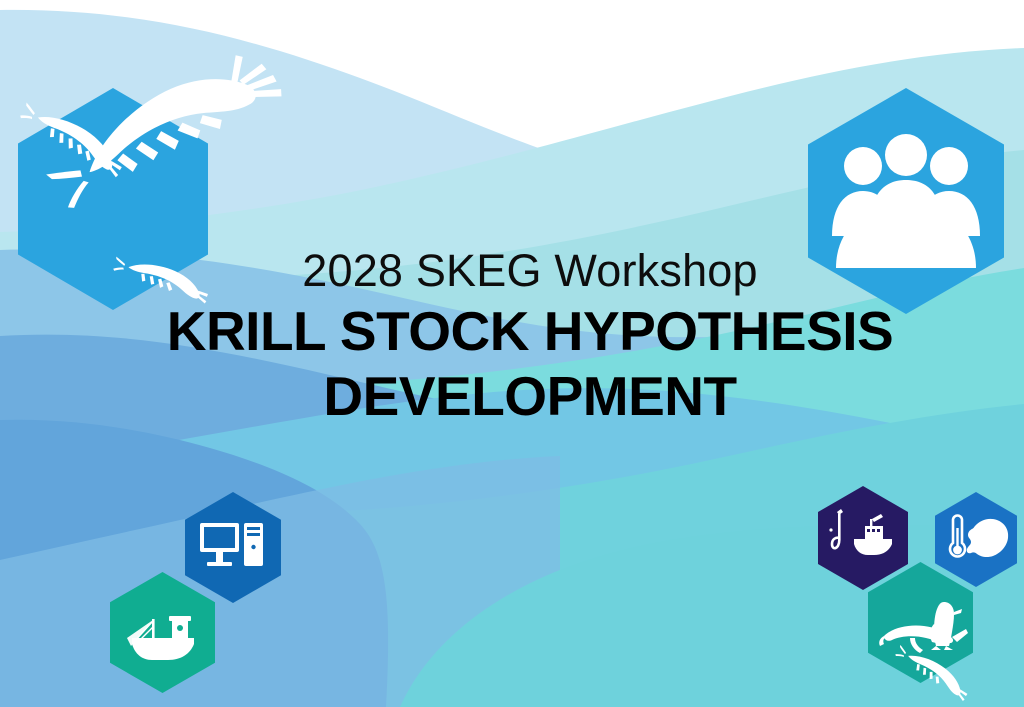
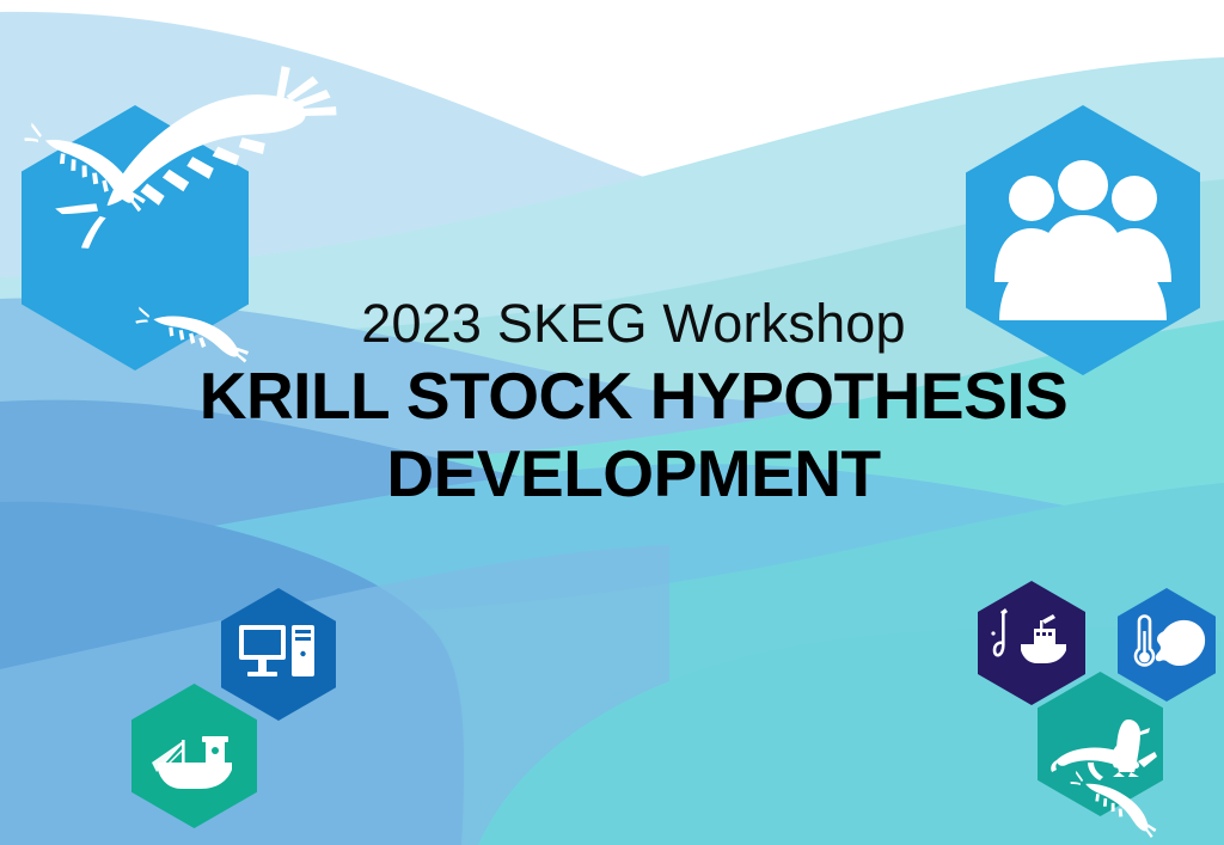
- 2028 SKEG Workshop
+ 2023 SKEG Workshop
  KRILL STOCK HYPOTHESIS
  DEVELOPMENT
